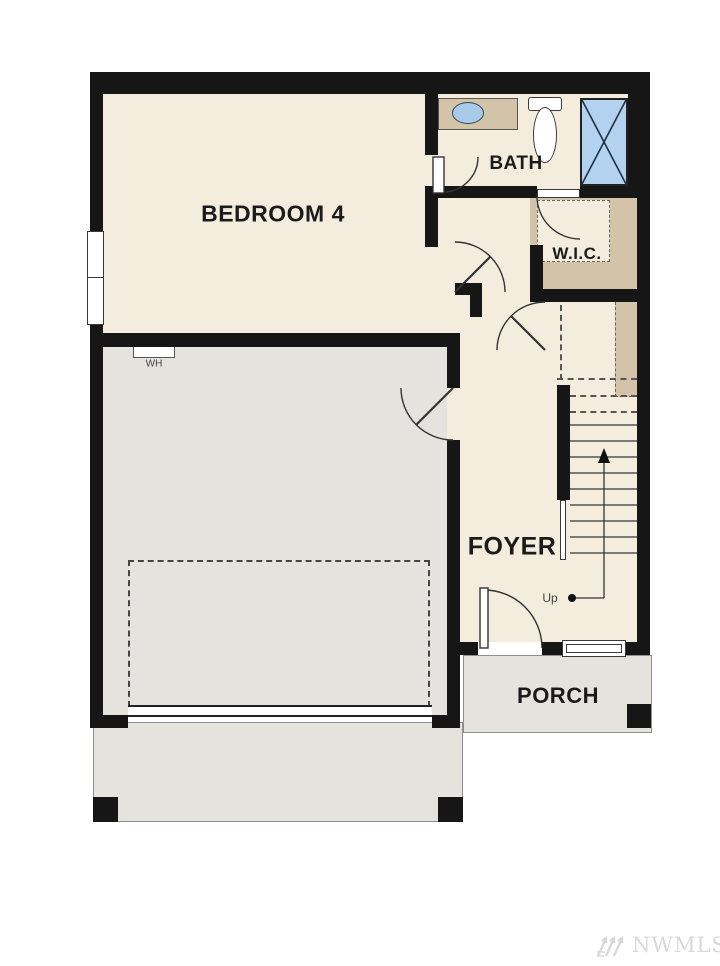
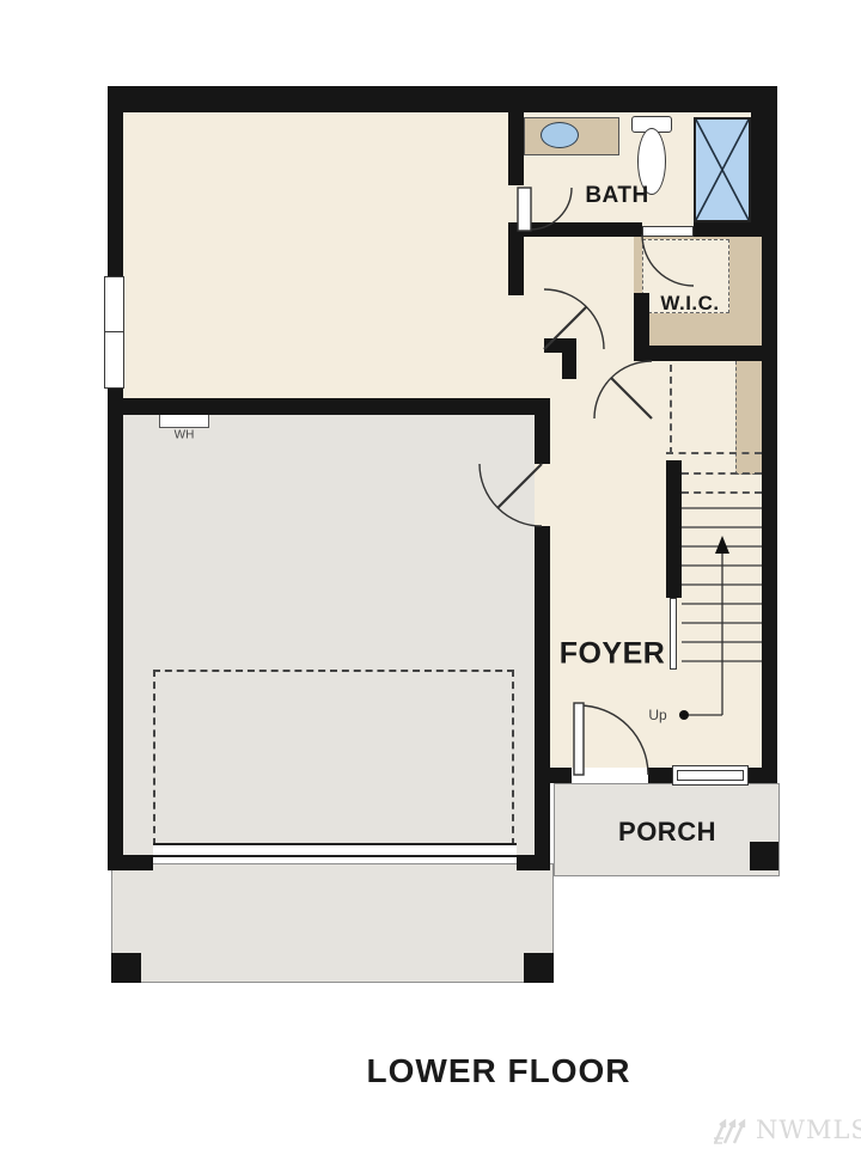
- BEDROOM 4
  BATH
  W.I.C.
  FOYER
  PORCH
  WH
  Up
+ LOWER FLOOR
  NWMLS
